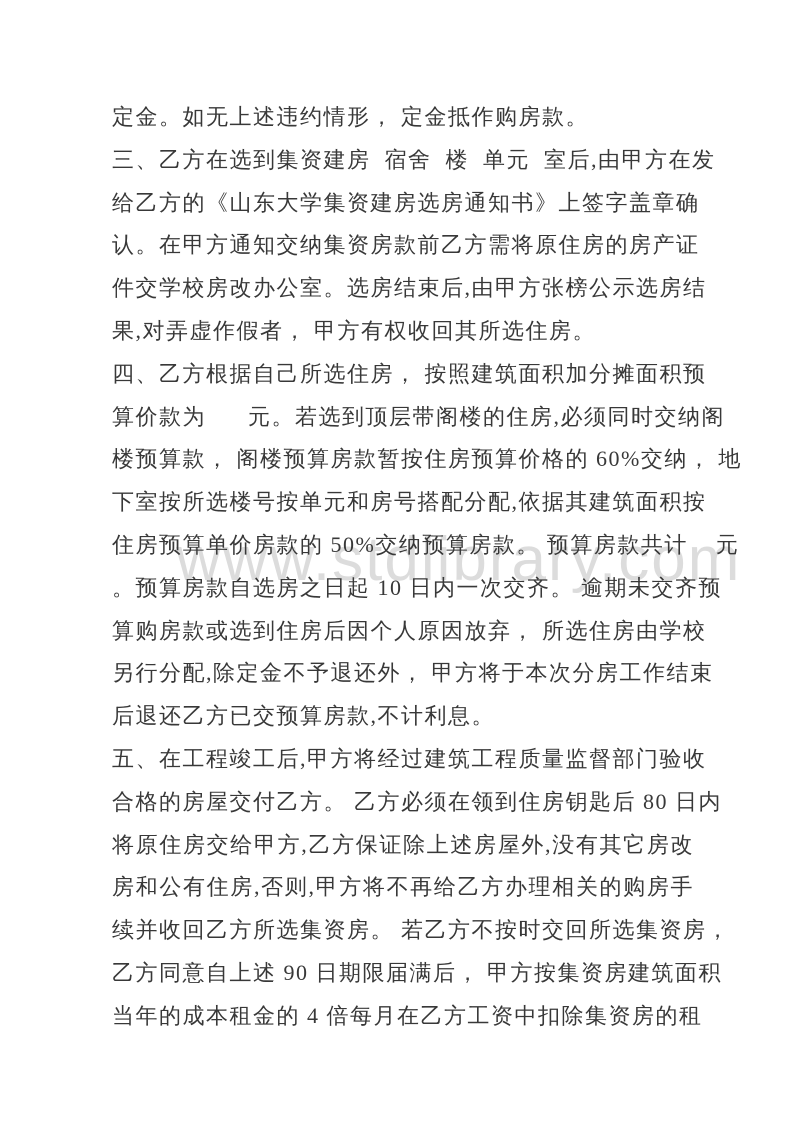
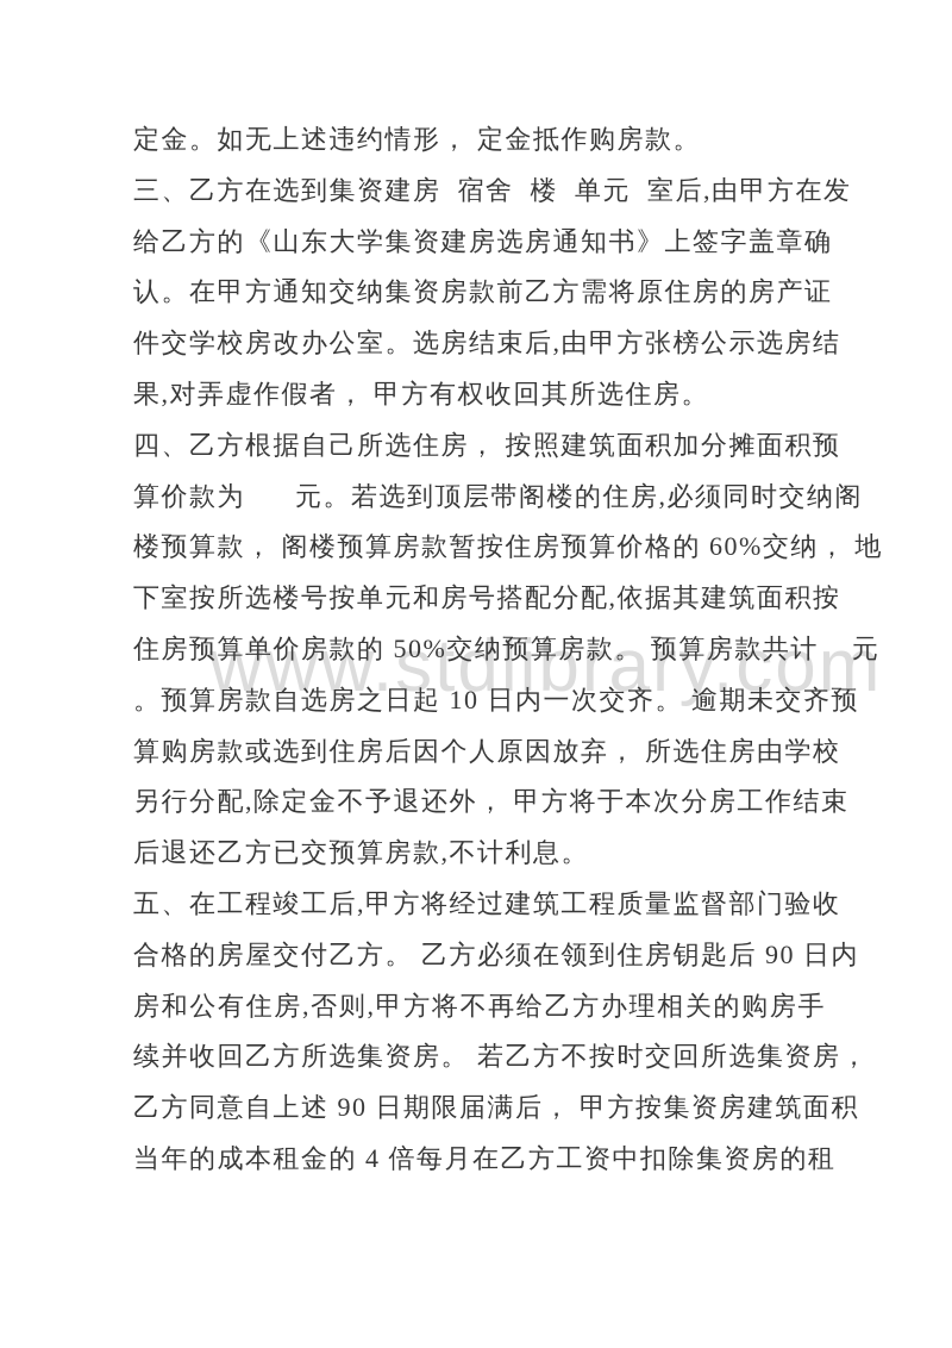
  www.stdlibrary.com
  定金。如无上述违约情形， 定金抵作购房款。
  三、乙方在选到集资建房 宿舍 楼 单元 室后,由甲方在发
  给乙方的《山东大学集资建房选房通知书》上签字盖章确
  认。在甲方通知交纳集资房款前乙方需将原住房的房产证
  件交学校房改办公室。选房结束后,由甲方张榜公示选房结
  果,对弄虚作假者， 甲方有权收回其所选住房。
  四、乙方根据自己所选住房， 按照建筑面积加分摊面积预
  算价款为 元。若选到顶层带阁楼的住房,必须同时交纳阁
  楼预算款， 阁楼预算房款暂按住房预算价格的 60%交纳， 地
  下室按所选楼号按单元和房号搭配分配,依据其建筑面积按
  住房预算单价房款的 50%交纳预算房款。 预算房款共计 元
  。预算房款自选房之日起 10 日内一次交齐。 逾期未交齐预
  算购房款或选到住房后因个人原因放弃， 所选住房由学校
  另行分配,除定金不予退还外， 甲方将于本次分房工作结束
  后退还乙方已交预算房款,不计利息。
  五、在工程竣工后,甲方将经过建筑工程质量监督部门验收
- 合格的房屋交付乙方。 乙方必须在领到住房钥匙后 80 日内
+ 合格的房屋交付乙方。 乙方必须在领到住房钥匙后 90 日内
- 将原住房交给甲方,乙方保证除上述房屋外,没有其它房改
  房和公有住房,否则,甲方将不再给乙方办理相关的购房手
  续并收回乙方所选集资房。 若乙方不按时交回所选集资房，
  乙方同意自上述 90 日期限届满后， 甲方按集资房建筑面积
  当年的成本租金的 4 倍每月在乙方工资中扣除集资房的租
